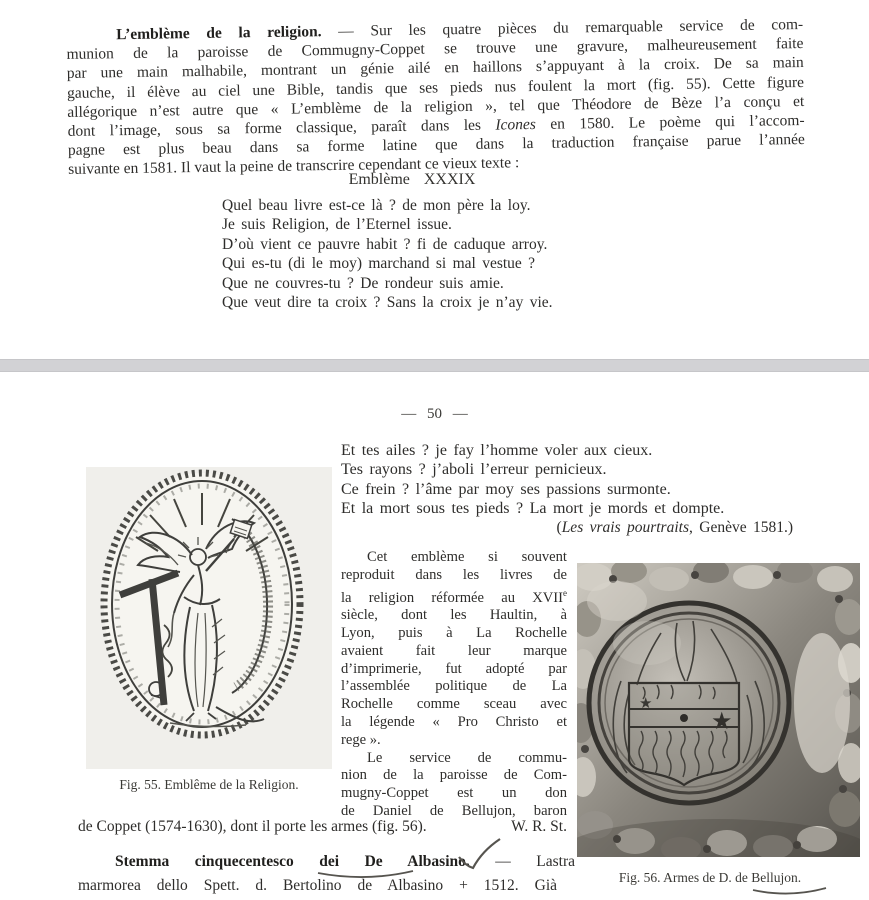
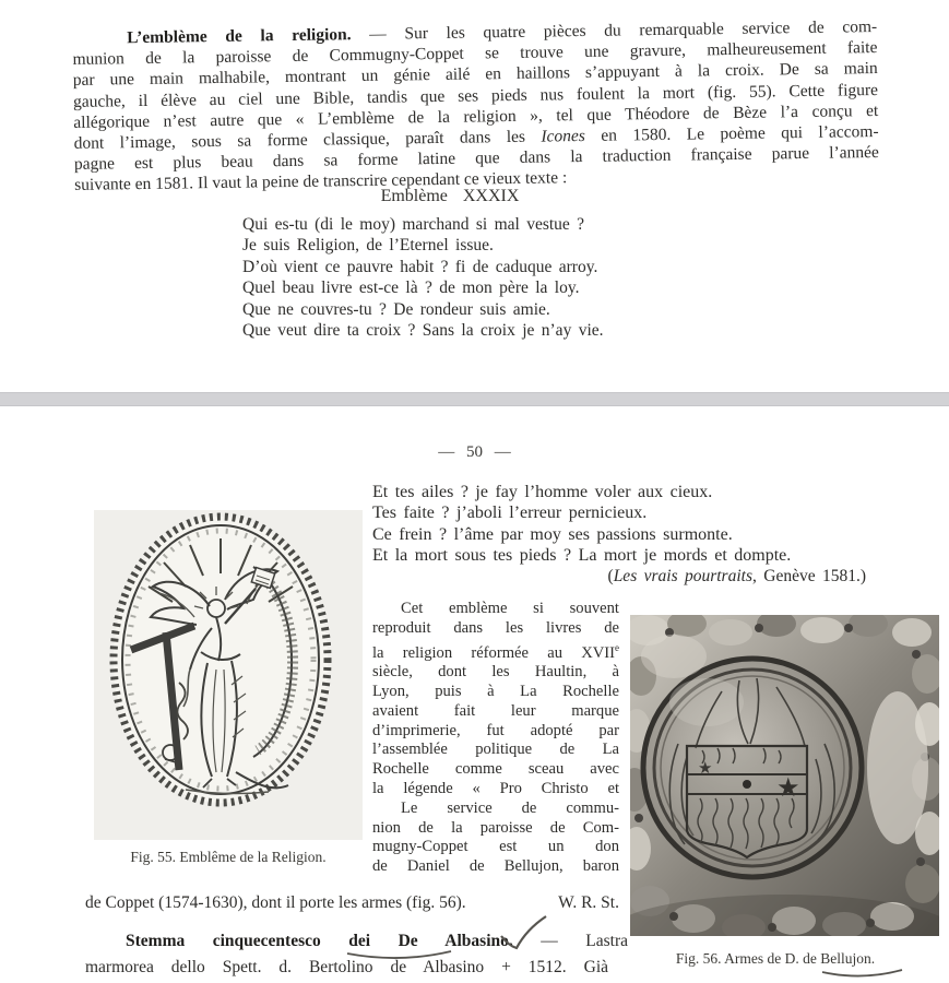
  L’emblème de la religion. — Sur les quatre pièces du remarquable service de com-
  munion de la paroisse de Commugny-Coppet se trouve une gravure, malheureusement faite
  par une main malhabile, montrant un génie ailé en haillons s’appuyant à la croix. De sa main
  gauche, il élève au ciel une Bible, tandis que ses pieds nus foulent la mort (fig. 55). Cette figure
  allégorique n’est autre que « L’emblème de la religion », tel que Théodore de Bèze l’a conçu et
  dont l’image, sous sa forme classique, paraît dans les Icones en 1580. Le poème qui l’accom-
  pagne est plus beau dans sa forme latine que dans la traduction française parue l’année
  suivante en 1581. Il vaut la peine de transcrire cependant ce vieux texte :
  Emblème XXXIX
- Quel beau livre est-ce là ? de mon père la loy.
+ Qui es-tu (di le moy) marchand si mal vestue ?
  Je suis Religion, de l’Eternel issue.
  D’où vient ce pauvre habit ? fi de caduque arroy.
- Qui es-tu (di le moy) marchand si mal vestue ?
+ Quel beau livre est-ce là ? de mon père la loy.
  Que ne couvres-tu ? De rondeur suis amie.
  Que veut dire ta croix ? Sans la croix je n’ay vie.
  — 50 —
  Et tes ailes ? je fay l’homme voler aux cieux.
- Tes rayons ? j’aboli l’erreur pernicieux.
+ Tes faite ? j’aboli l’erreur pernicieux.
  Ce frein ? l’âme par moy ses passions surmonte.
  Et la mort sous tes pieds ? La mort je mords et dompte.
  (Les vrais pourtraits, Genève 1581.)
  Fig. 55. Emblême de la Religion.
  Cet emblème si souvent
  reproduit dans les livres de
  la religion réformée au XVIIe
  siècle, dont les Haultin, à
  Lyon, puis à La Rochelle
  avaient fait leur marque
  d’imprimerie, fut adopté par
  l’assemblée politique de La
  Rochelle comme sceau avec
  la légende « Pro Christo et
- rege ».
  Le service de commu-
  nion de la paroisse de Com-
  mugny-Coppet est un don
  de Daniel de Bellujon, baron
  ★
  ★
  Fig. 56. Armes de D. de Bellujon.
  de Coppet (1574-1630), dont il porte les armes (fig. 56).
  W. R. St.
  Stemma cinquecentesco dei De Albasin. — Lastra
  marmorea dello Spett. d. Bertolino de Albasino + 1512. Già
